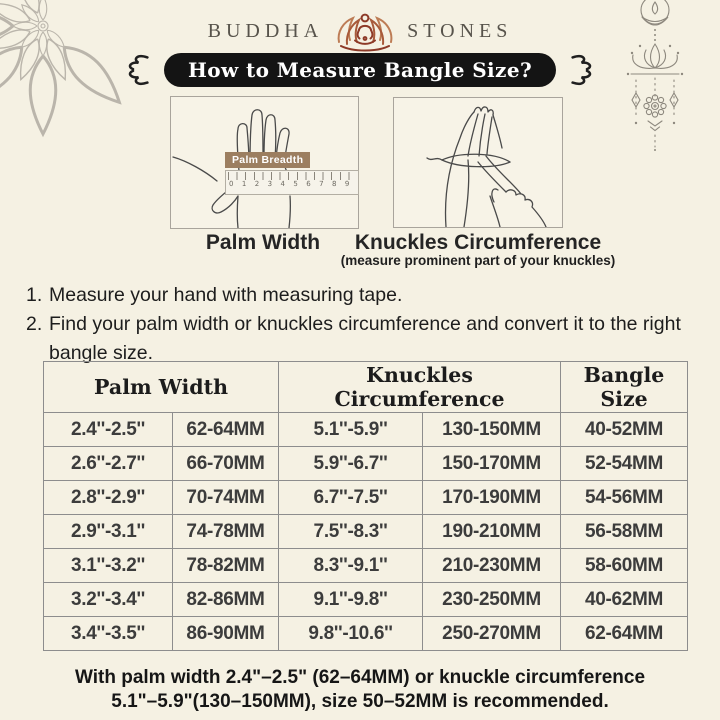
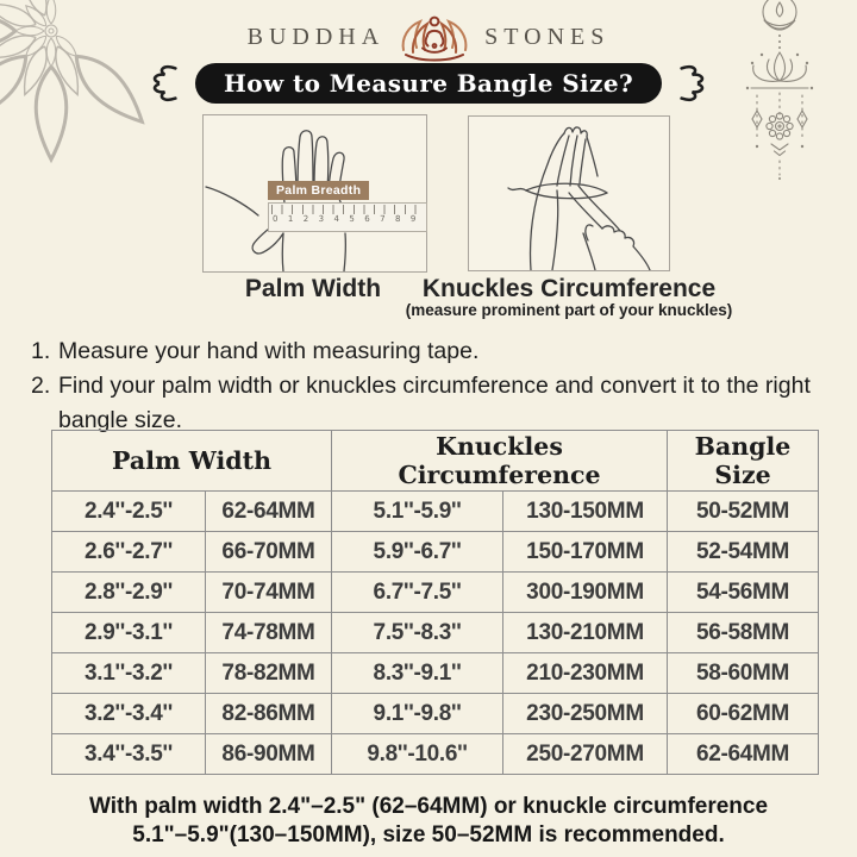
  BUDDHA
  STONES
  How to Measure Bangle Size?
  Palm Breadth
  Palm Width
  Knuckles Circumference
  (measure prominent part of your knuckles)
  1.
  Measure your hand with measuring tape.
  2.
  Find your palm width or knuckles circumference and convert it to the right bangle size.
  Palm Width	Knuckles Circumference	Bangle Size
- 2.4''-2.5''	62-64MM	5.1''-5.9''	130-150MM	40-52MM
+ 2.4''-2.5''	62-64MM	5.1''-5.9''	130-150MM	50-52MM
  2.6''-2.7''	66-70MM	5.9''-6.7''	150-170MM	52-54MM
- 2.8''-2.9''	70-74MM	6.7''-7.5''	170-190MM	54-56MM
+ 2.8''-2.9''	70-74MM	6.7''-7.5''	300-190MM	54-56MM
- 2.9''-3.1''	74-78MM	7.5''-8.3''	190-210MM	56-58MM
+ 2.9''-3.1''	74-78MM	7.5''-8.3''	130-210MM	56-58MM
  3.1''-3.2''	78-82MM	8.3''-9.1''	210-230MM	58-60MM
- 3.2''-3.4''	82-86MM	9.1''-9.8''	230-250MM	40-62MM
+ 3.2''-3.4''	82-86MM	9.1''-9.8''	230-250MM	60-62MM
  3.4''-3.5''	86-90MM	9.8''-10.6''	250-270MM	62-64MM
  With palm width 2.4"–2.5" (62–64MM) or knuckle circumference
  5.1"–5.9"(130–150MM), size 50–52MM is recommended.
